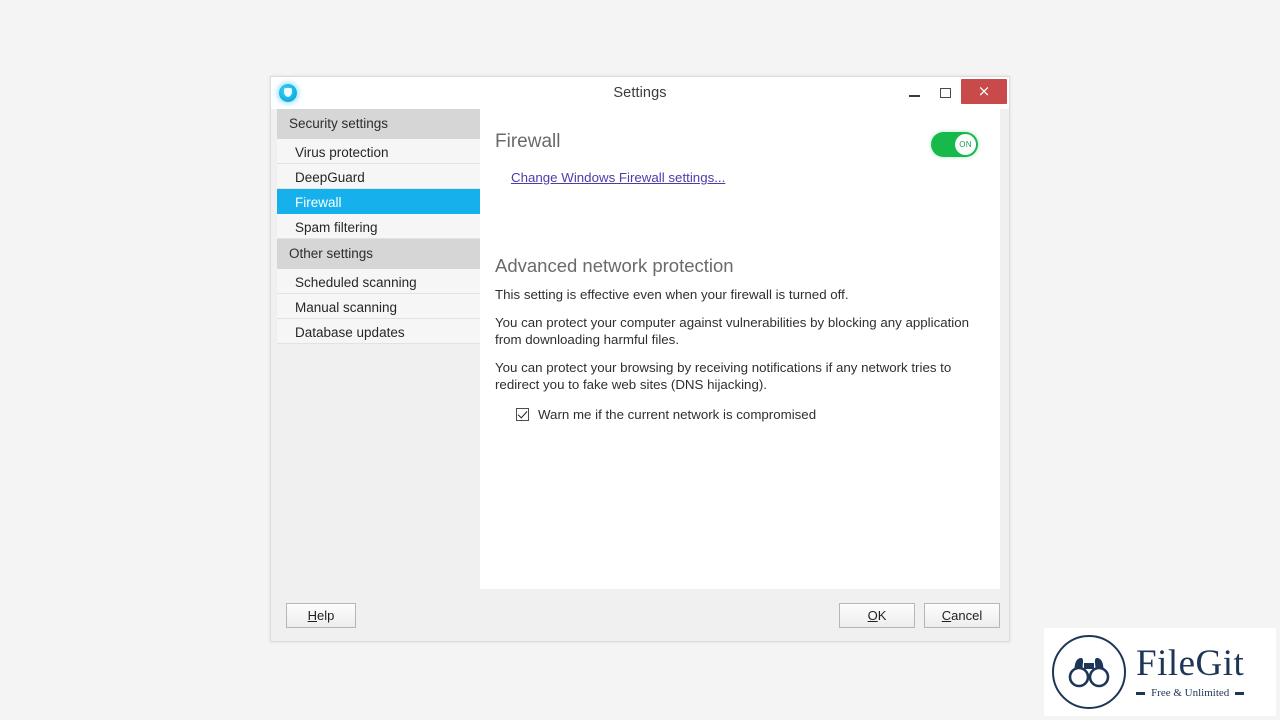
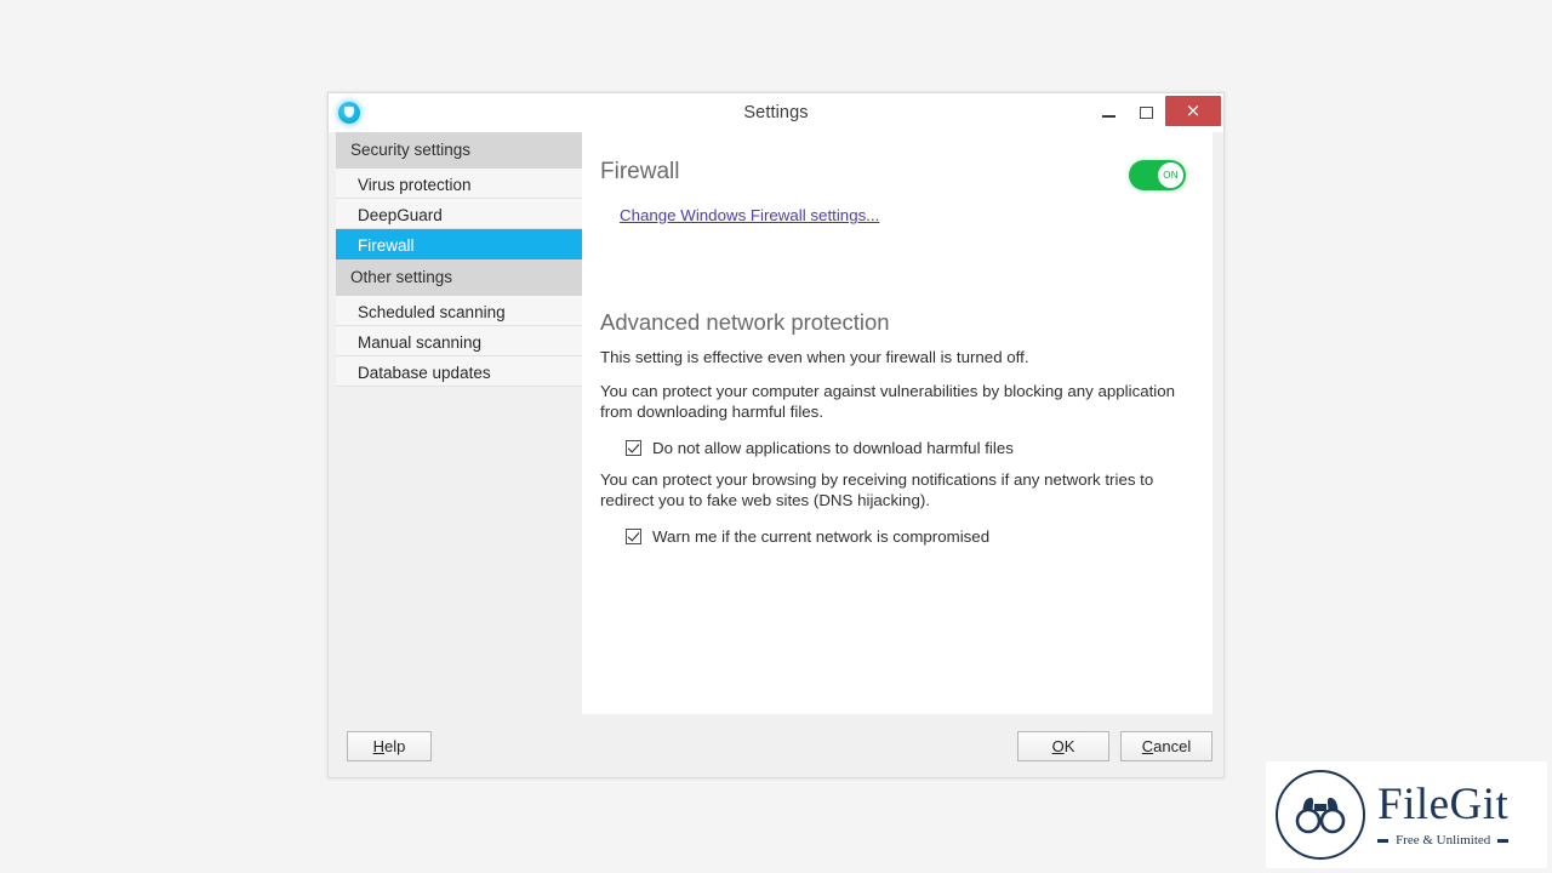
  Settings
  ×
  Security settings
  Virus protection
  DeepGuard
  Firewall
- Spam filtering
  Other settings
  Scheduled scanning
  Manual scanning
  Database updates
  Firewall
  ON
  Change Windows Firewall settings...
  Advanced network protection
  This setting is effective even when your firewall is turned off.
  You can protect your computer against vulnerabilities by blocking any application from downloading harmful files.
+ Do not allow applications to download harmful files
  You can protect your browsing by receiving notifications if any network tries to redirect you to fake web sites (DNS hijacking).
  Warn me if the current network is compromised
  Help
  OK
  Cancel
  FileGit
  Free & Unlimited
